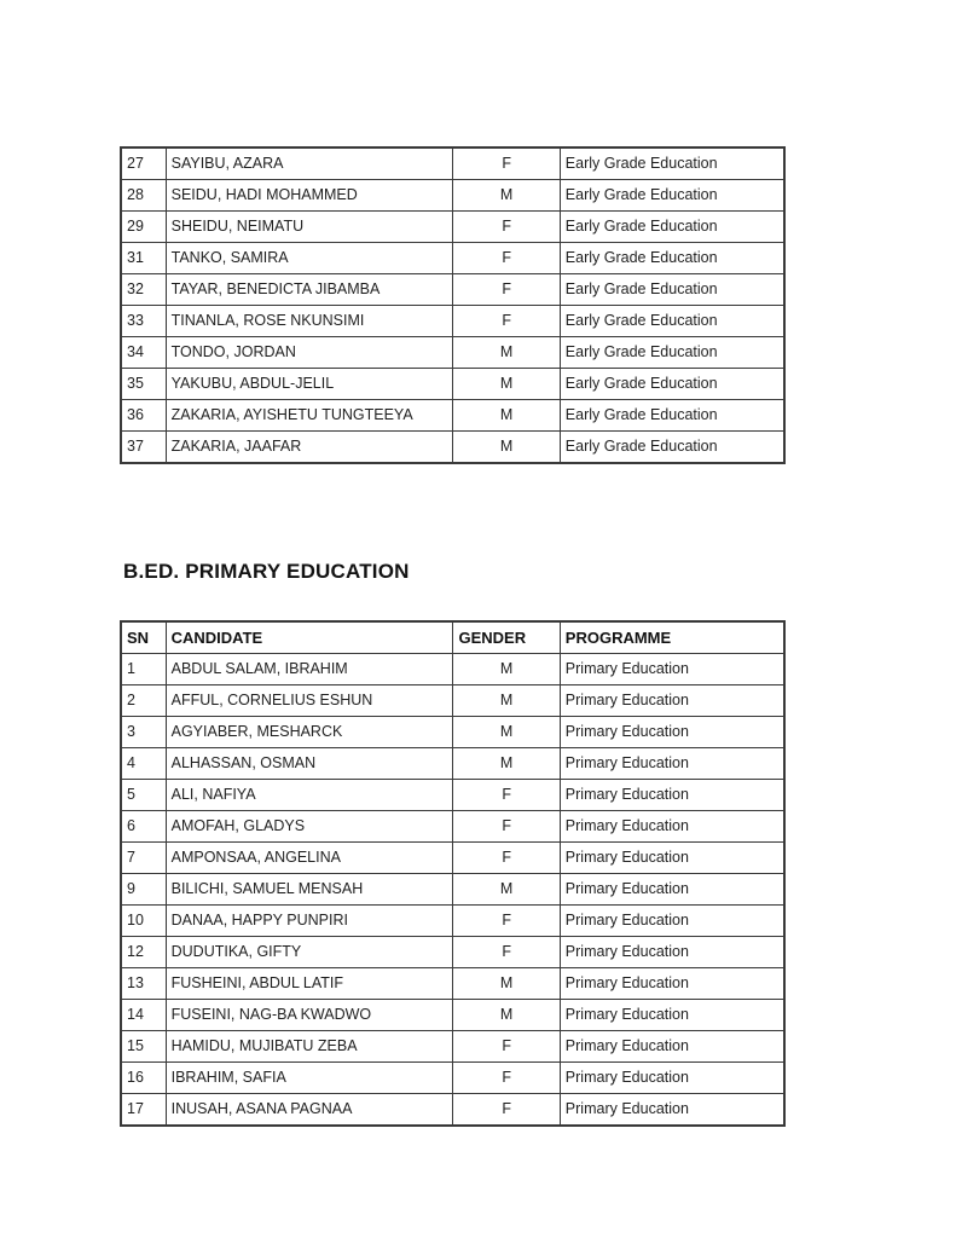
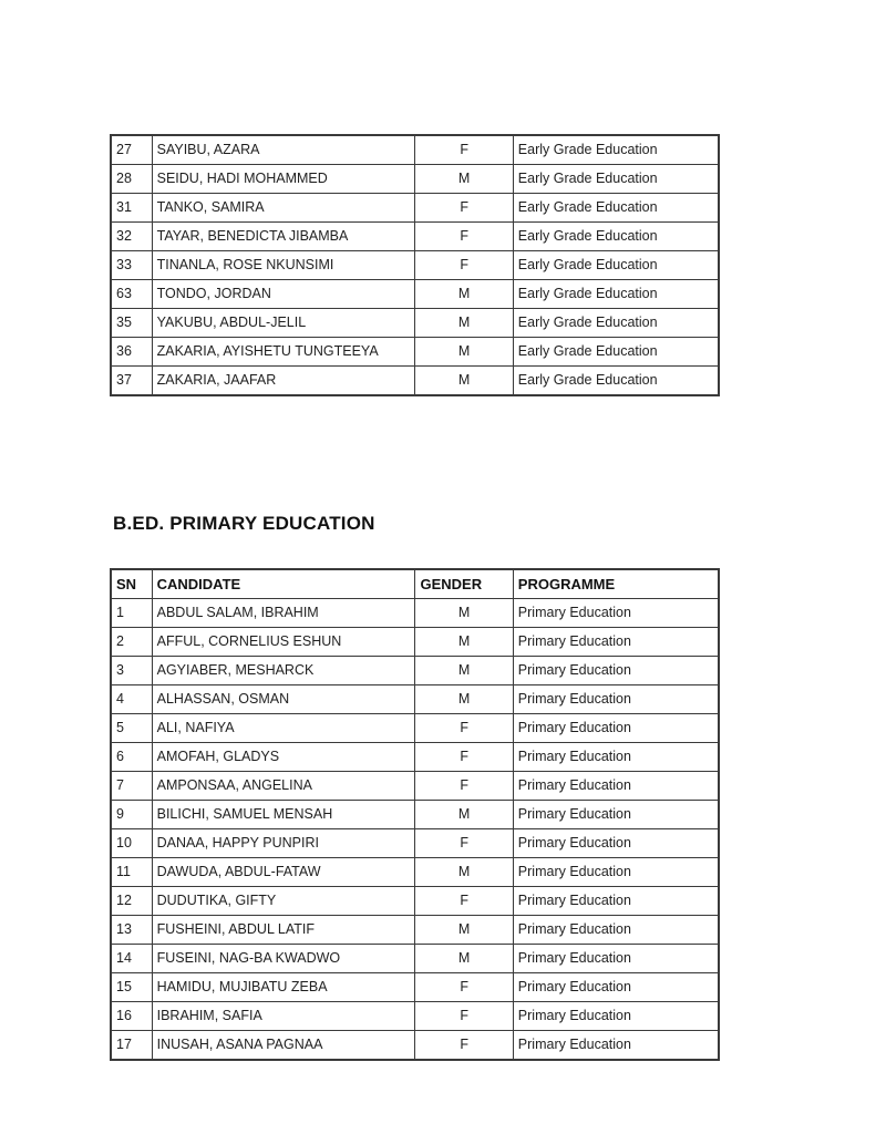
  27	SAYIBU, AZARA	F	Early Grade Education
  28	SEIDU, HADI MOHAMMED	M	Early Grade Education
- 29	SHEIDU, NEIMATU	F	Early Grade Education
  31	TANKO, SAMIRA	F	Early Grade Education
  32	TAYAR, BENEDICTA JIBAMBA	F	Early Grade Education
  33	TINANLA, ROSE NKUNSIMI	F	Early Grade Education
- 34	TONDO, JORDAN	M	Early Grade Education
+ 63	TONDO, JORDAN	M	Early Grade Education
  35	YAKUBU, ABDUL-JELIL	M	Early Grade Education
  36	ZAKARIA, AYISHETU TUNGTEEYA	M	Early Grade Education
  37	ZAKARIA, JAAFAR	M	Early Grade Education
  B.ED. PRIMARY EDUCATION
  SN	CANDIDATE	GENDER	PROGRAMME
  1	ABDUL SALAM, IBRAHIM	M	Primary Education
  2	AFFUL, CORNELIUS ESHUN	M	Primary Education
  3	AGYIABER, MESHARCK	M	Primary Education
  4	ALHASSAN, OSMAN	M	Primary Education
  5	ALI, NAFIYA	F	Primary Education
  6	AMOFAH, GLADYS	F	Primary Education
  7	AMPONSAA, ANGELINA	F	Primary Education
  9	BILICHI, SAMUEL MENSAH	M	Primary Education
  10	DANAA, HAPPY PUNPIRI	F	Primary Education
+ 11	DAWUDA, ABDUL-FATAW	M	Primary Education
  12	DUDUTIKA, GIFTY	F	Primary Education
  13	FUSHEINI, ABDUL LATIF	M	Primary Education
  14	FUSEINI, NAG-BA KWADWO	M	Primary Education
  15	HAMIDU, MUJIBATU ZEBA	F	Primary Education
  16	IBRAHIM, SAFIA	F	Primary Education
  17	INUSAH, ASANA PAGNAA	F	Primary Education
